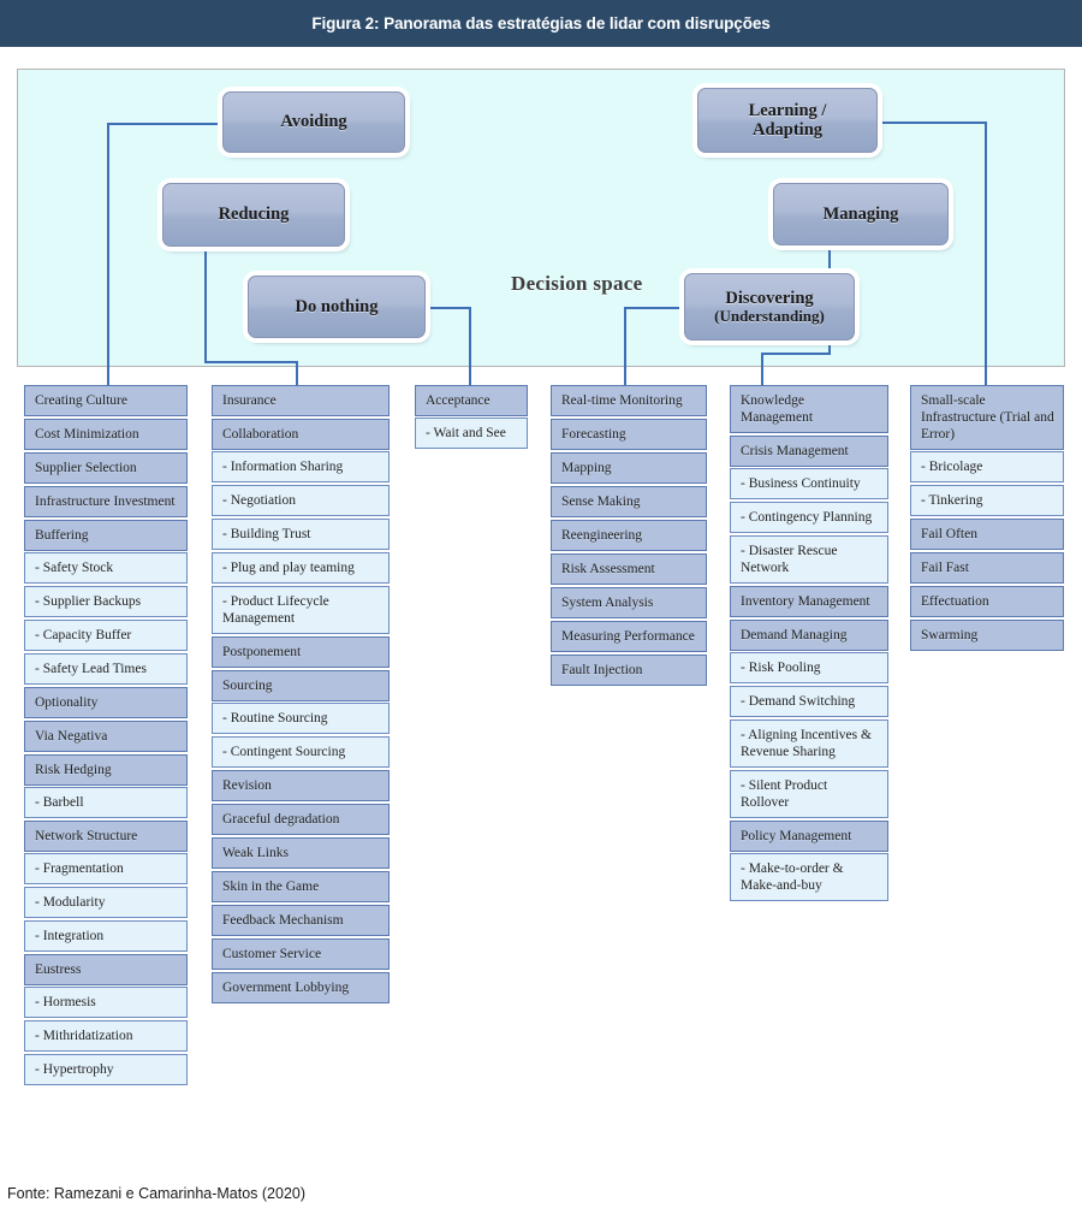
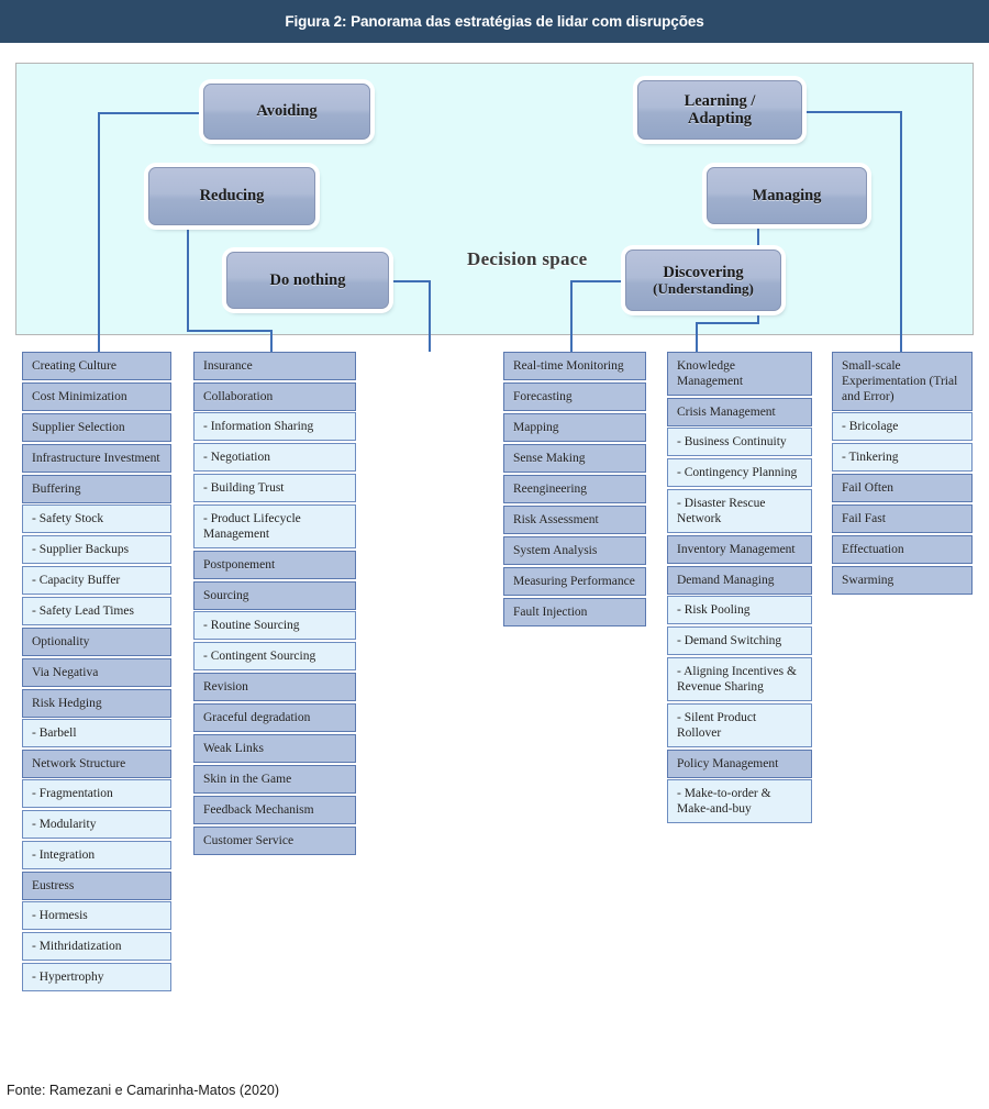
  Figura 2: Panorama das estratégias de lidar com disrupções
  Decision space
  Avoiding
  Reducing
  Do nothing
  Learning /
  Adapting
  Managing
  Discovering
  (Understanding)
  Creating Culture
  Cost Minimization
  Supplier Selection
  Infrastructure Investment
  Buffering
  - Safety Stock
  - Supplier Backups
  - Capacity Buffer
  - Safety Lead Times
  Optionality
  Via Negativa
  Risk Hedging
  - Barbell
  Network Structure
  - Fragmentation
  - Modularity
  - Integration
  Eustress
  - Hormesis
  - Mithridatization
  - Hypertrophy
  Insurance
  Collaboration
  - Information Sharing
  - Negotiation
  - Building Trust
- - Plug and play teaming
  - Product Lifecycle Management
  Postponement
  Sourcing
  - Routine Sourcing
  - Contingent Sourcing
  Revision
  Graceful degradation
  Weak Links
  Skin in the Game
  Feedback Mechanism
  Customer Service
- Government Lobbying
- Acceptance
- - Wait and See
  Real-time Monitoring
  Forecasting
  Mapping
  Sense Making
  Reengineering
  Risk Assessment
  System Analysis
  Measuring Performance
  Fault Injection
  Knowledge Management
  Crisis Management
  - Business Continuity
  - Contingency Planning
  - Disaster Rescue Network
  Inventory Management
  Demand Managing
  - Risk Pooling
  - Demand Switching
  - Aligning Incentives & Revenue Sharing
  - Silent Product Rollover
  Policy Management
  - Make-to-order & Make-and-buy
- Small-scale Infrastructure (Trial and Error)
+ Small-scale Experimentation (Trial and Error)
  - Bricolage
  - Tinkering
  Fail Often
  Fail Fast
  Effectuation
  Swarming
  Fonte: Ramezani e Camarinha-Matos (2020)
